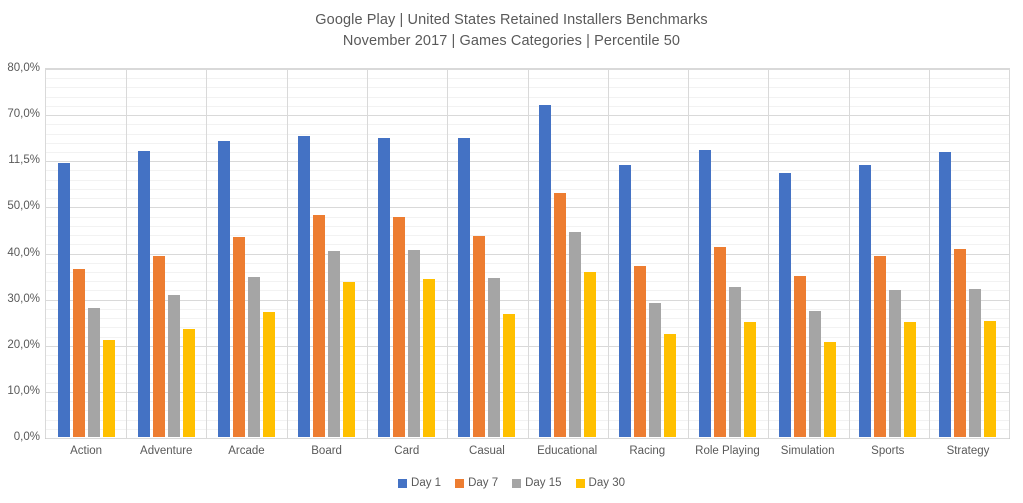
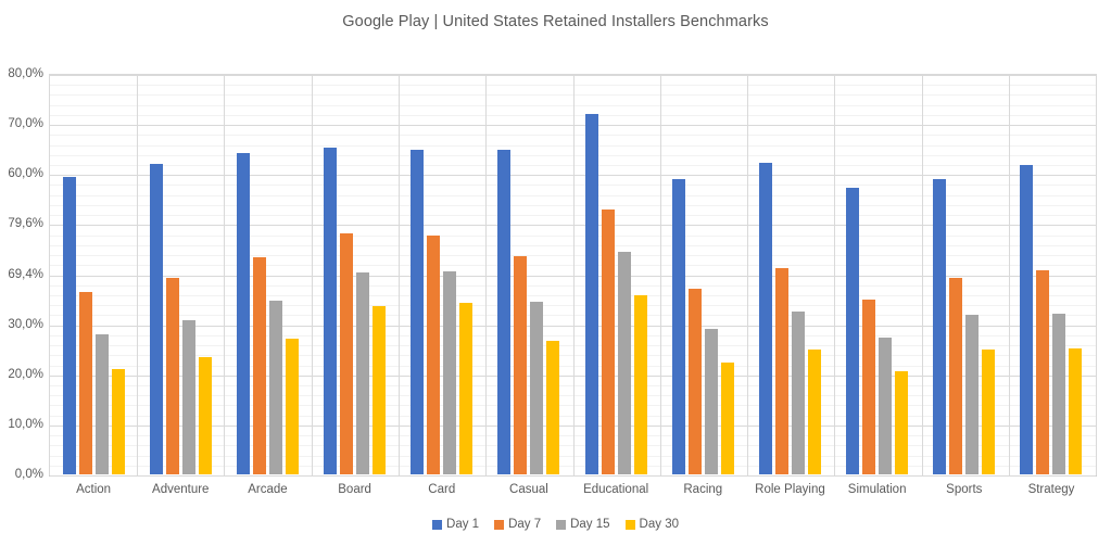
  Google Play | United States Retained Installers Benchmarks
- November 2017 | Games Categories | Percentile 50
  0,0%
  10,0%
  20,0%
  30,0%
- 40,0%
+ 69,4%
- 50,0%
+ 79,6%
- 11,5%
+ 60,0%
  70,0%
  80,0%
  Action
  Adventure
  Arcade
  Board
  Card
  Casual
  Educational
  Racing
  Role Playing
  Simulation
  Sports
  Strategy
  Day 1
  Day 7
  Day 15
  Day 30
